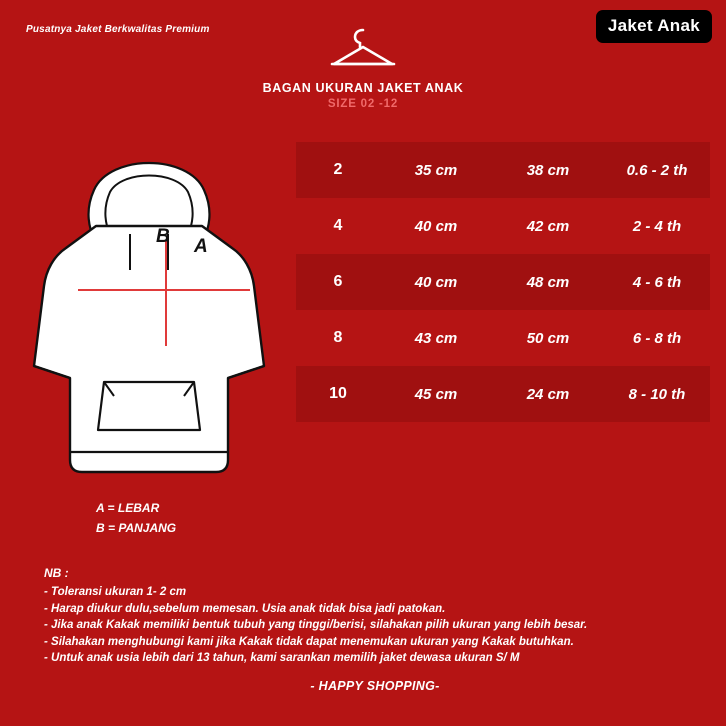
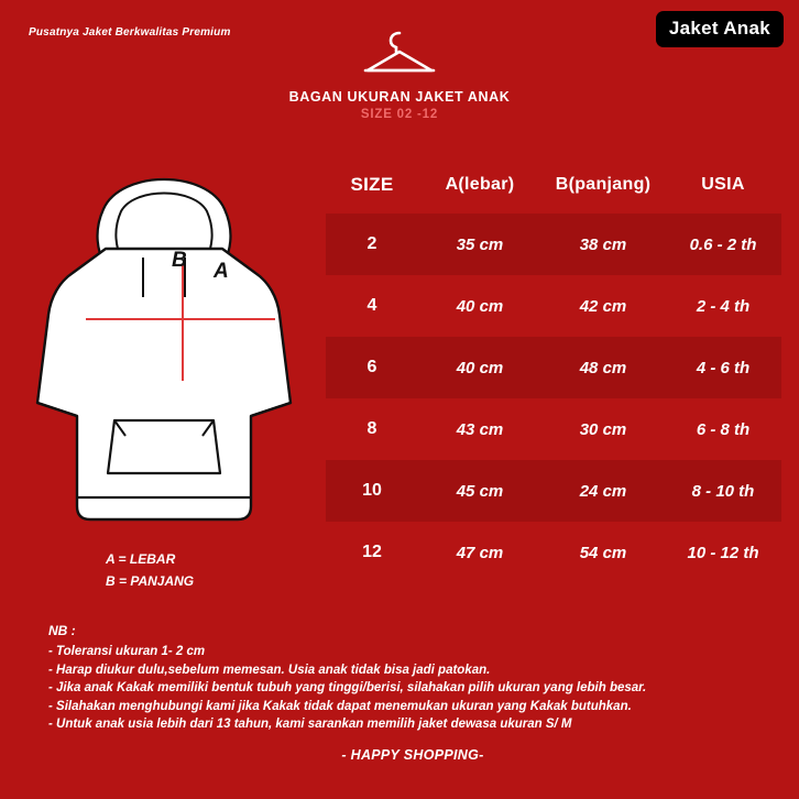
  Pusatnya Jaket Berkwalitas Premium
  Jaket Anak
  BAGAN UKURAN JAKET ANAK
  SIZE 02 -12
  B
  A
  A = LEBAR
  B = PANJANG
+ SIZE
+ A(lebar)
+ B(panjang)
+ USIA
  2
  35 cm
  38 cm
  0.6 - 2 th
  4
  40 cm
  42 cm
  2 - 4 th
  6
  40 cm
  48 cm
  4 - 6 th
  8
  43 cm
- 50 cm
+ 30 cm
  6 - 8 th
  10
  45 cm
  24 cm
  8 - 10 th
+ 12
+ 47 cm
+ 54 cm
+ 10 - 12 th
  NB :
  - Toleransi ukuran 1- 2 cm
  - Harap diukur dulu,sebelum memesan. Usia anak tidak bisa jadi patokan.
  - Jika anak Kakak memiliki bentuk tubuh yang tinggi/berisi, silahakan pilih ukuran yang lebih besar.
  - Silahakan menghubungi kami jika Kakak tidak dapat menemukan ukuran yang Kakak butuhkan.
  - Untuk anak usia lebih dari 13 tahun, kami sarankan memilih jaket dewasa ukuran S/ M
  - HAPPY SHOPPING-
